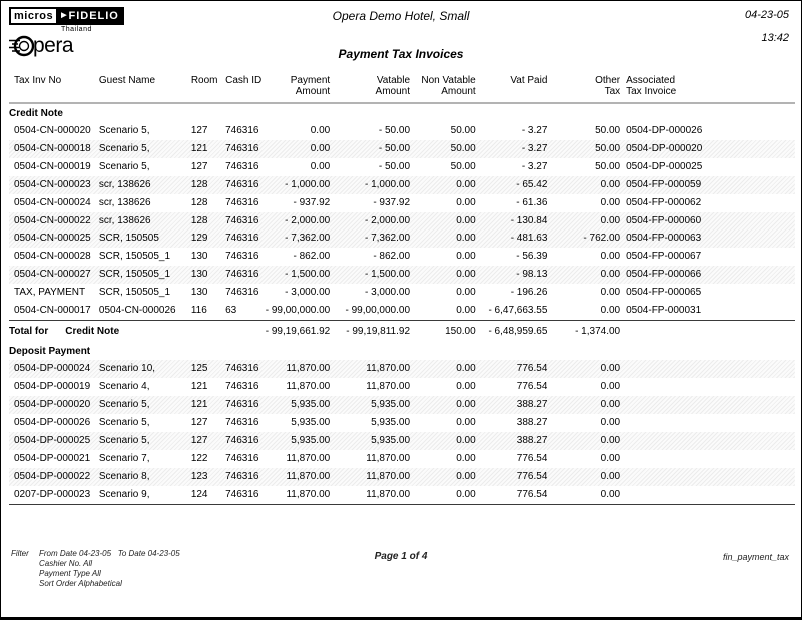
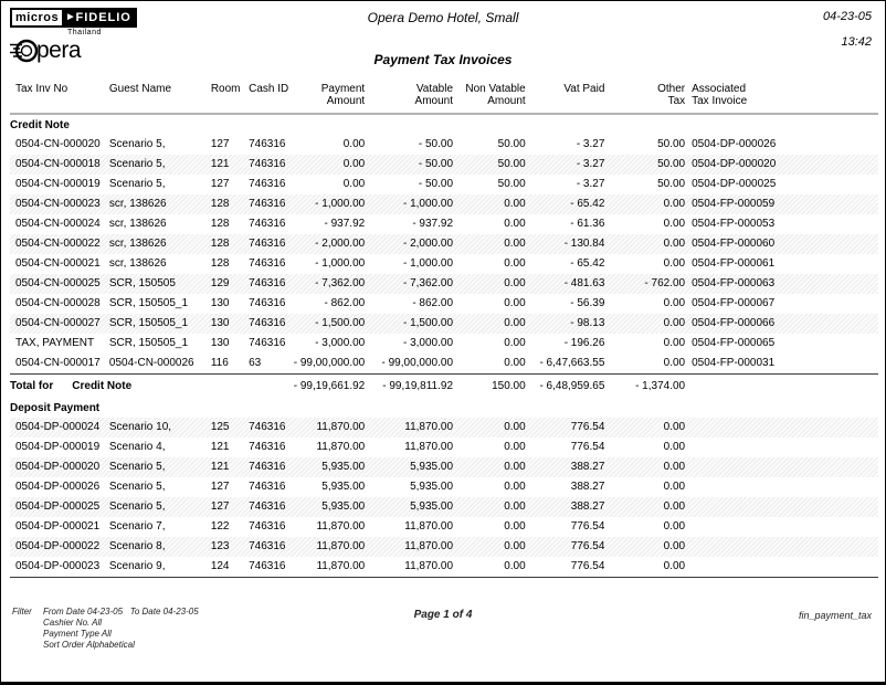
  micros
  FIDELIO
  pera
  Opera Demo Hotel, Small
  04-23-05
  13:42
  Payment Tax Invoices
  Tax Inv No	Guest Name	Room	Cash ID	PaymentAmount	VatableAmount	Non VatableAmount	Vat Paid	OtherTax	AssociatedTax Invoice
  Credit Note
  0504-CN-000020	Scenario 5,	127	746316	0.00	- 50.00	50.00	- 3.27	50.00	0504-DP-000026
  0504-CN-000018	Scenario 5,	121	746316	0.00	- 50.00	50.00	- 3.27	50.00	0504-DP-000020
  0504-CN-000019	Scenario 5,	127	746316	0.00	- 50.00	50.00	- 3.27	50.00	0504-DP-000025
  0504-CN-000023	scr, 138626	128	746316	- 1,000.00	- 1,000.00	0.00	- 65.42	0.00	0504-FP-000059
- 0504-CN-000024	scr, 138626	128	746316	- 937.92	- 937.92	0.00	- 61.36	0.00	0504-FP-000062
+ 0504-CN-000024	scr, 138626	128	746316	- 937.92	- 937.92	0.00	- 61.36	0.00	0504-FP-000053
  0504-CN-000022	scr, 138626	128	746316	- 2,000.00	- 2,000.00	0.00	- 130.84	0.00	0504-FP-000060
+ 0504-CN-000021	scr, 138626	128	746316	- 1,000.00	- 1,000.00	0.00	- 65.42	0.00	0504-FP-000061
  0504-CN-000025	SCR, 150505	129	746316	- 7,362.00	- 7,362.00	0.00	- 481.63	- 762.00	0504-FP-000063
  0504-CN-000028	SCR, 150505_1	130	746316	- 862.00	- 862.00	0.00	- 56.39	0.00	0504-FP-000067
  0504-CN-000027	SCR, 150505_1	130	746316	- 1,500.00	- 1,500.00	0.00	- 98.13	0.00	0504-FP-000066
  TAX, PAYMENT	SCR, 150505_1	130	746316	- 3,000.00	- 3,000.00	0.00	- 196.26	0.00	0504-FP-000065
  0504-CN-000017	0504-CN-000026	116	63	- 99,00,000.00	- 99,00,000.00	0.00	- 6,47,663.55	0.00	0504-FP-000031
  Total for Credit Note			- 99,19,661.92	- 99,19,811.92	150.00	- 6,48,959.65	- 1,374.00
  Deposit Payment
  0504-DP-000024	Scenario 10,	125	746316	11,870.00	11,870.00	0.00	776.54	0.00
  0504-DP-000019	Scenario 4,	121	746316	11,870.00	11,870.00	0.00	776.54	0.00
  0504-DP-000020	Scenario 5,	121	746316	5,935.00	5,935.00	0.00	388.27	0.00
  0504-DP-000026	Scenario 5,	127	746316	5,935.00	5,935.00	0.00	388.27	0.00
  0504-DP-000025	Scenario 5,	127	746316	5,935.00	5,935.00	0.00	388.27	0.00
  0504-DP-000021	Scenario 7,	122	746316	11,870.00	11,870.00	0.00	776.54	0.00
  0504-DP-000022	Scenario 8,	123	746316	11,870.00	11,870.00	0.00	776.54	0.00
- 0207-DP-000023	Scenario 9,	124	746316	11,870.00	11,870.00	0.00	776.54	0.00
+ 0504-DP-000023	Scenario 9,	124	746316	11,870.00	11,870.00	0.00	776.54	0.00
  Filter
  From Date 04-23-05 To Date 04-23-05
  Cashier No. All
  Payment Type All
  Sort Order Alphabetical
  Page 1 of 4
  fin_payment_tax
